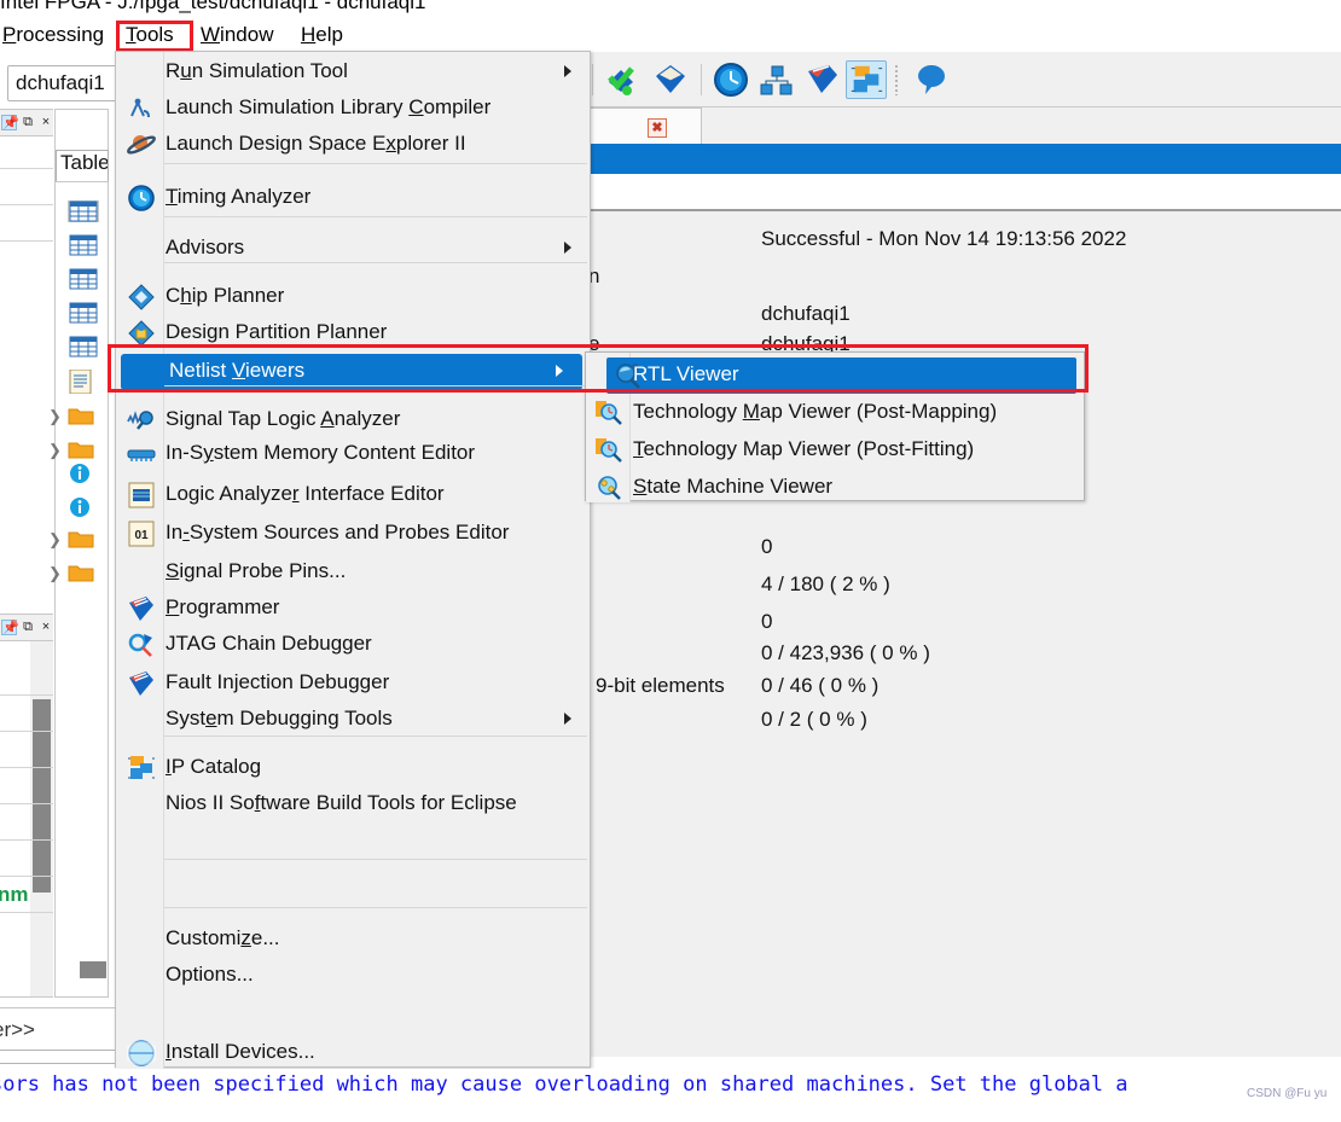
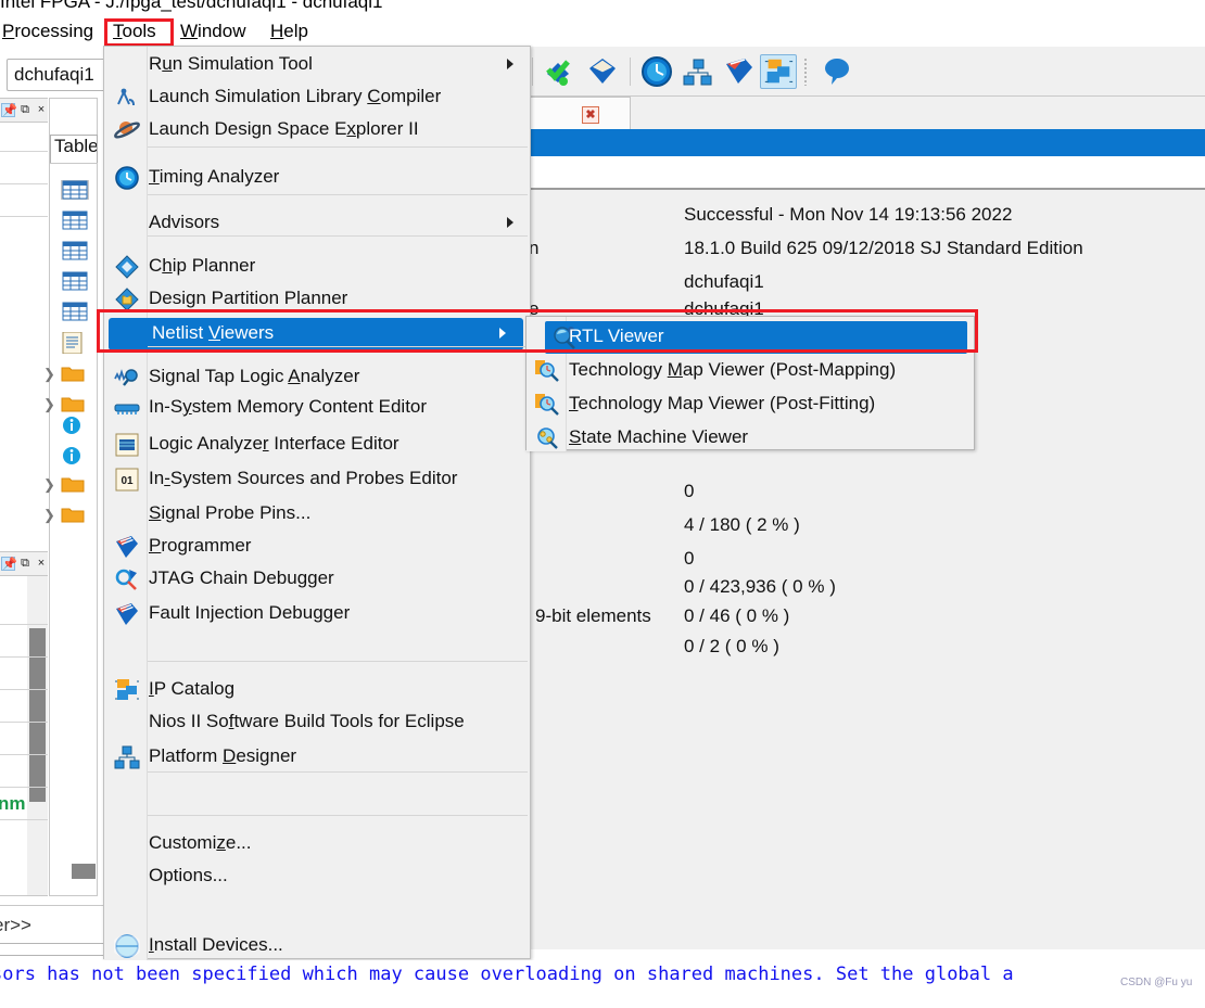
  Intel FPGA - J:/fpga_test/dchufaqi1 - dchufaqi1
  Processing
  Tools
  Window
  Help
  dchufaqi1
  📌
  ⧉
  ×
  📌
  ⧉
  ×
  nm
  r>>
  Table
  ❯
  ❯
  ❯
  ❯
  ✖
  Successful - Mon Nov 14 19:13:56 2022
  n
+ 18.1.0 Build 625 09/12/2018 SJ Standard Edition
  dchufaqi1
  e
  dchufaqi1
  0
  4 / 180 ( 2 % )
  0
  0 / 423,936 ( 0 % )
  9-bit elements
  0 / 46 ( 0 % )
  0 / 2 ( 0 % )
  Run Simulation Tool
  Launch Simulation Library Compiler
  Launch Design Space Explorer II
  Timing Analyzer
  Advisors
  Chip Planner
  Design Partition Planner
  Netlist Viewers
  Signal Tap Logic Analyzer
  In-System Memory Content Editor
  Logic Analyzer Interface Editor
  01
  In-System Sources and Probes Editor
  Signal Probe Pins...
  Programmer
  JTAG Chain Debugger
  Fault Injection Debugger
- System Debugging Tools
  IP Catalog
  Nios II Software Build Tools for Eclipse
+ Platform Designer
  Customize...
  Options...
  Install Devices...
  RTL Viewer
  Technology Map Viewer (Post-Mapping)
  Technology Map Viewer (Post-Fitting)
  State Machine Viewer
  ors has not been specified which may cause overloading on shared machines. Set the global a
  CSDN @Fu yu
